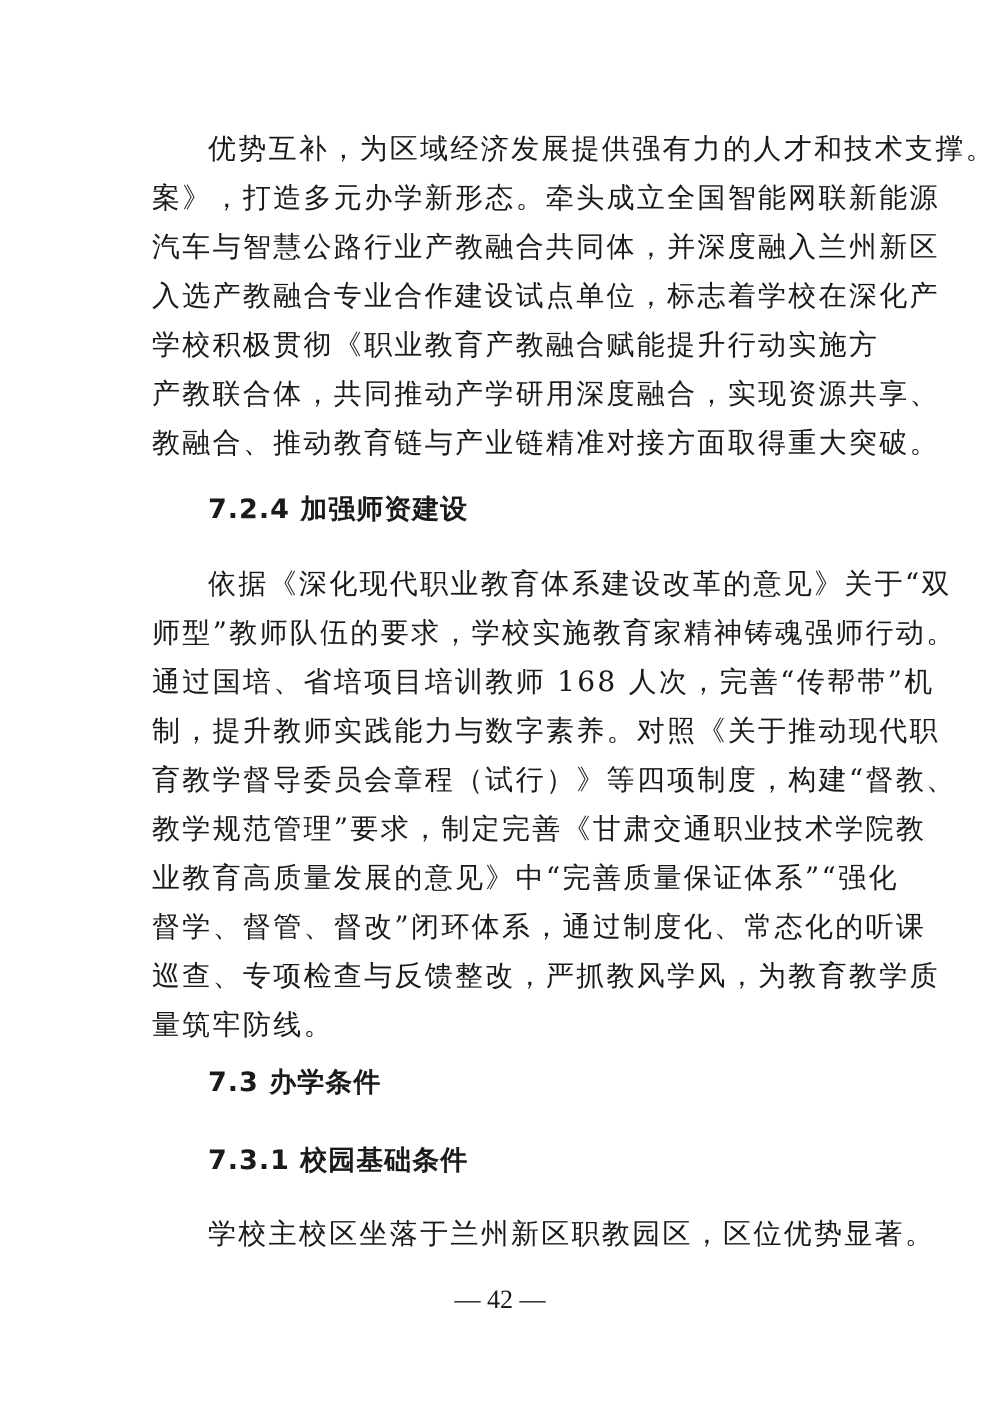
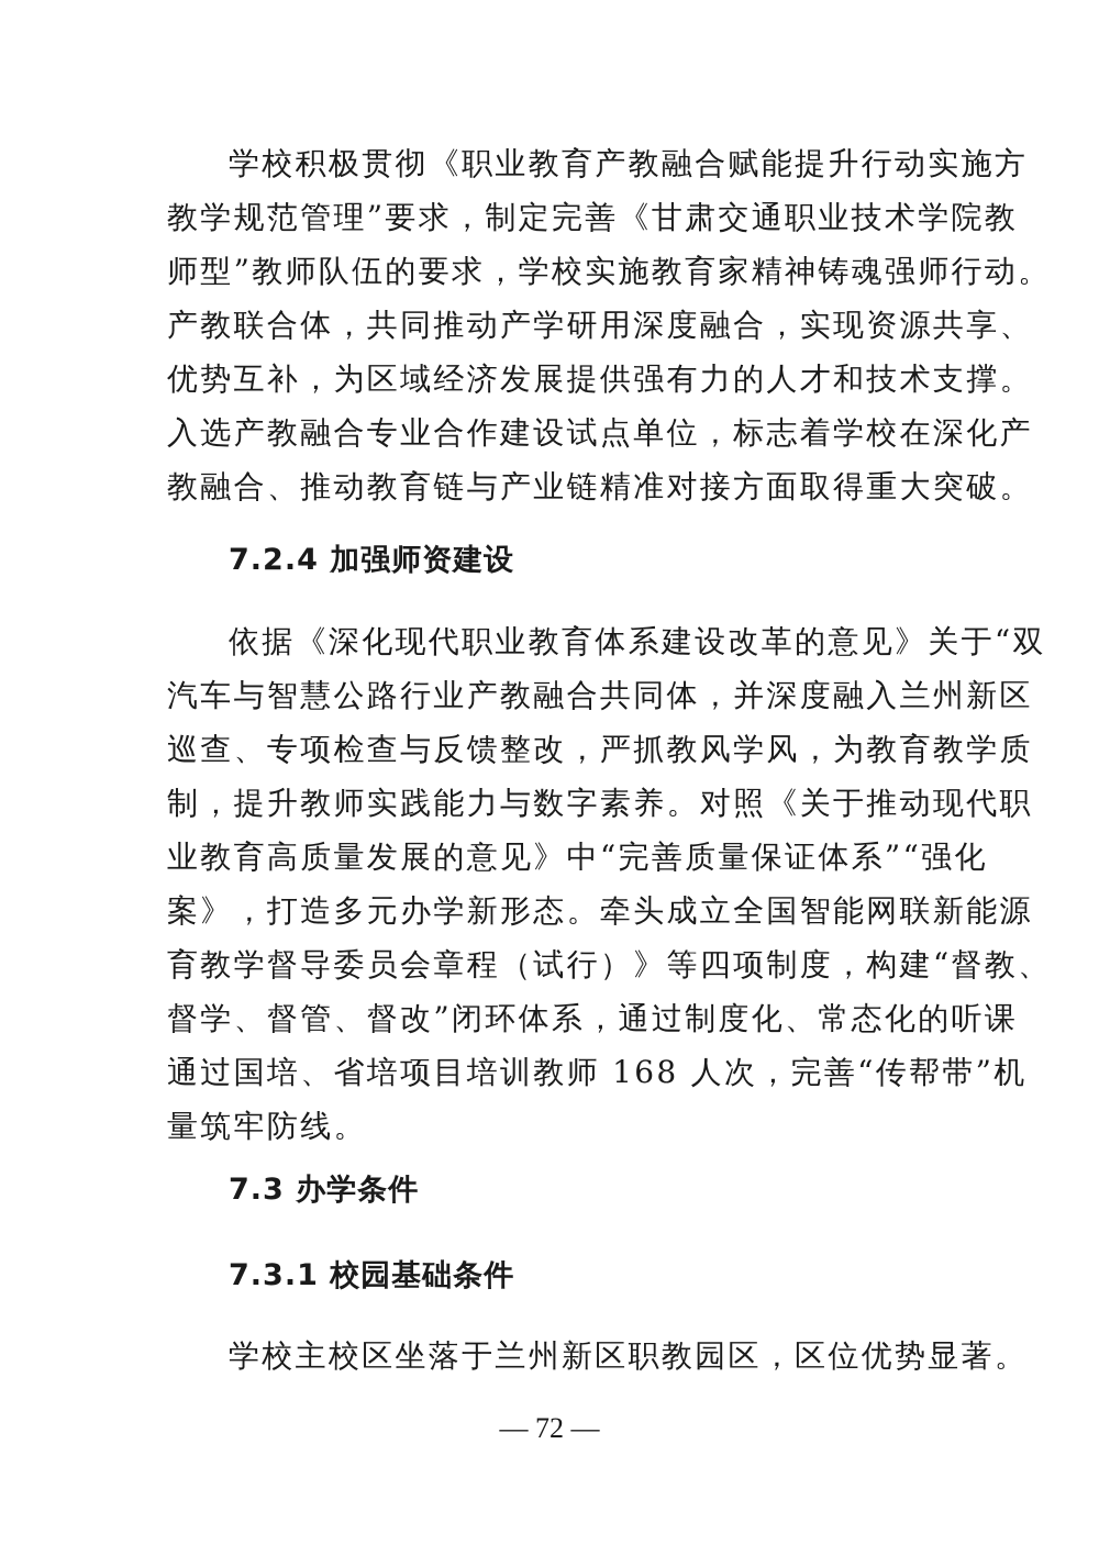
- 优势互补，为区域经济发展提供强有力的人才和技术支撑。
+ 学校积极贯彻《职业教育产教融合赋能提升行动实施方
- 案》，打造多元办学新形态。牵头成立全国智能网联新能源
+ 教学规范管理”要求，制定完善《甘肃交通职业技术学院教
- 汽车与智慧公路行业产教融合共同体，并深度融入兰州新区
+ 师型”教师队伍的要求，学校实施教育家精神铸魂强师行动。
- 入选产教融合专业合作建设试点单位，标志着学校在深化产
+ 产教联合体，共同推动产学研用深度融合，实现资源共享、
- 学校积极贯彻《职业教育产教融合赋能提升行动实施方
+ 优势互补，为区域经济发展提供强有力的人才和技术支撑。
- 产教联合体，共同推动产学研用深度融合，实现资源共享、
+ 入选产教融合专业合作建设试点单位，标志着学校在深化产
  教融合、推动教育链与产业链精准对接方面取得重大突破。
  7.2.4 加强师资建设
  依据《深化现代职业教育体系建设改革的意见》关于“双
- 师型”教师队伍的要求，学校实施教育家精神铸魂强师行动。
+ 汽车与智慧公路行业产教融合共同体，并深度融入兰州新区
- 通过国培、省培项目培训教师 168 人次，完善“传帮带”机
+ 巡查、专项检查与反馈整改，严抓教风学风，为教育教学质
  制，提升教师实践能力与数字素养。对照《关于推动现代职
- 育教学督导委员会章程（试行）》等四项制度，构建“督教、
+ 业教育高质量发展的意见》中“完善质量保证体系”“强化
- 教学规范管理”要求，制定完善《甘肃交通职业技术学院教
+ 案》，打造多元办学新形态。牵头成立全国智能网联新能源
- 业教育高质量发展的意见》中“完善质量保证体系”“强化
+ 育教学督导委员会章程（试行）》等四项制度，构建“督教、
  督学、督管、督改”闭环体系，通过制度化、常态化的听课
- 巡查、专项检查与反馈整改，严抓教风学风，为教育教学质
+ 通过国培、省培项目培训教师 168 人次，完善“传帮带”机
  量筑牢防线。
  7.3 办学条件
  7.3.1 校园基础条件
  学校主校区坐落于兰州新区职教园区，区位优势显著。
- — 42 —
+ — 72 —
